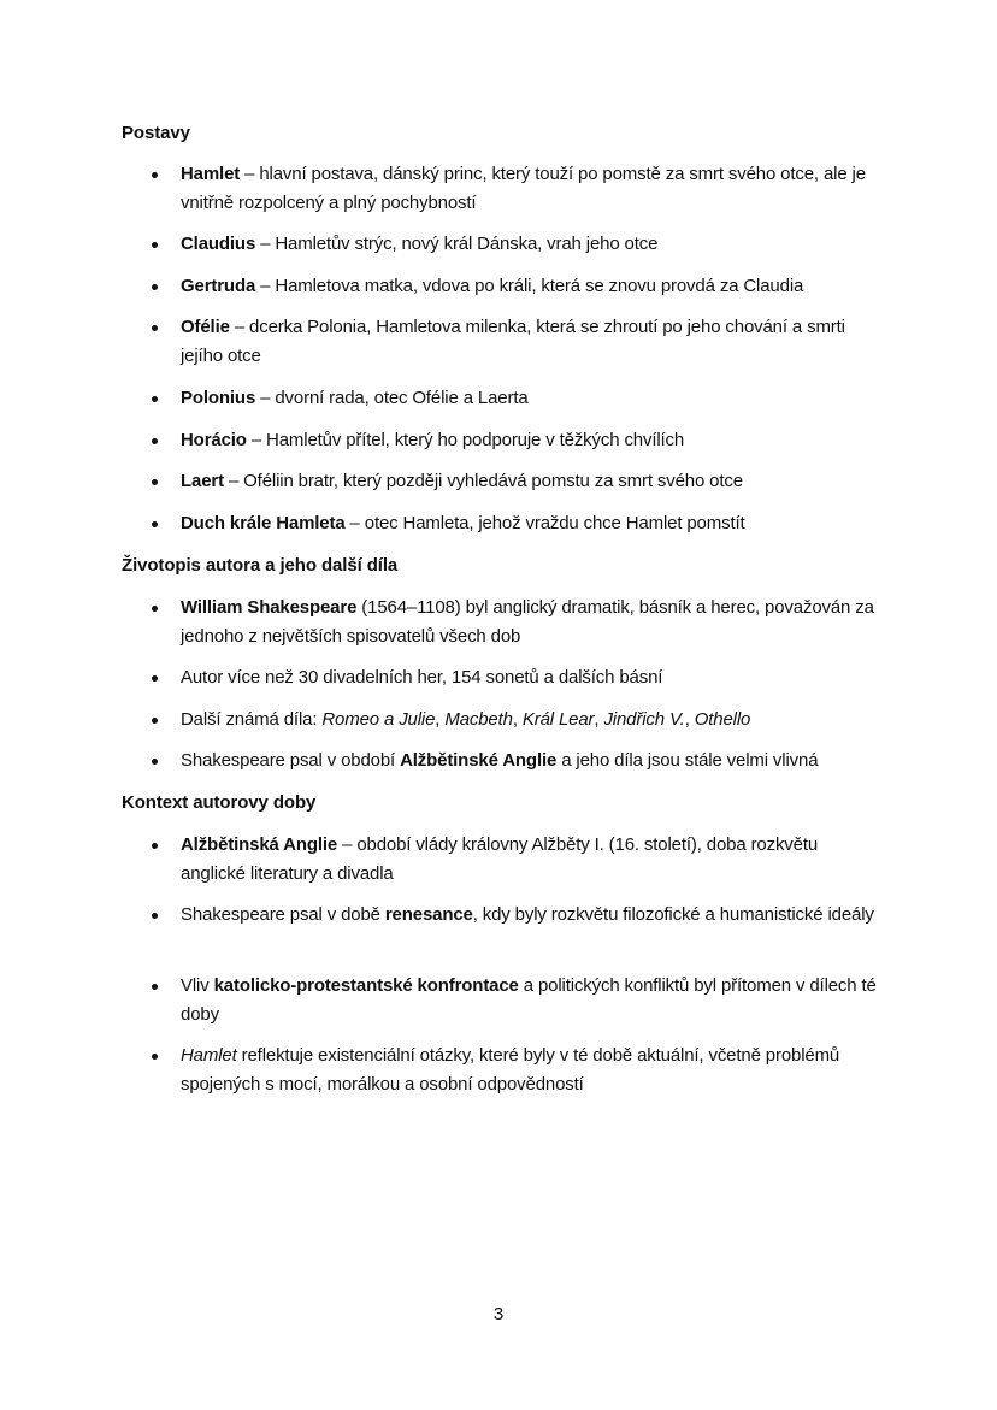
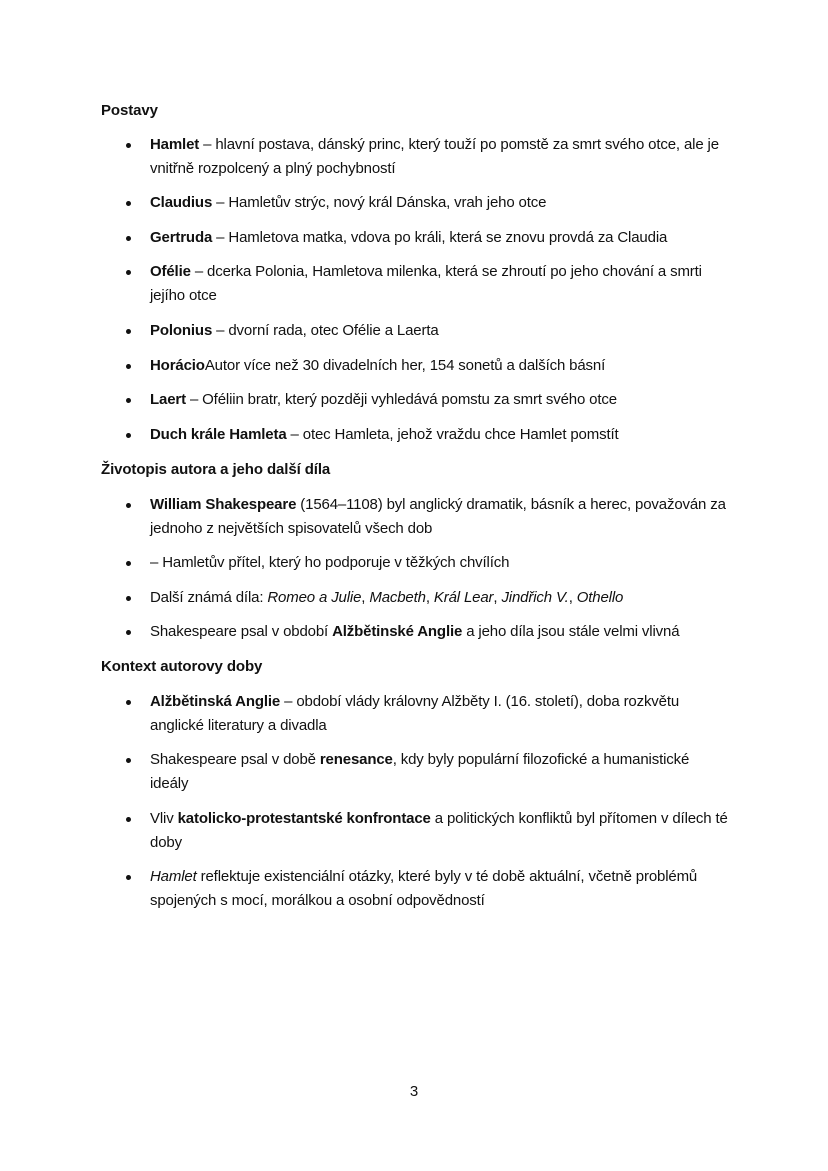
  Postavy
  Hamlet – hlavní postava, dánský princ, který touží po pomstě za smrt svého otce, ale je vnitřně rozpolcený a plný pochybností
  Claudius – Hamletův strýc, nový král Dánska, vrah jeho otce
  Gertruda – Hamletova matka, vdova po králi, která se znovu provdá za Claudia
  Ofélie – dcerka Polonia, Hamletova milenka, která se zhroutí po jeho chování a smrti jejího otce
  Polonius – dvorní rada, otec Ofélie a Laerta
- Horácio – Hamletův přítel, který ho podporuje v těžkých chvílích
+ HorácioAutor více než 30 divadelních her, 154 sonetů a dalších básní
  Laert – Oféliin bratr, který později vyhledává pomstu za smrt svého otce
  Duch krále Hamleta – otec Hamleta, jehož vraždu chce Hamlet pomstít
  Životopis autora a jeho další díla
  William Shakespeare (1564–1108) byl anglický dramatik, básník a herec, považován za jednoho z největších spisovatelů všech dob
- Autor více než 30 divadelních her, 154 sonetů a dalších básní
+ – Hamletův přítel, který ho podporuje v těžkých chvílích
  Další známá díla: Romeo a Julie, Macbeth, Král Lear, Jindřich V., Othello
  Shakespeare psal v období Alžbětinské Anglie a jeho díla jsou stále velmi vlivná
  Kontext autorovy doby
  Alžbětinská Anglie – období vlády královny Alžběty I. (16. století), doba rozkvětu anglické literatury a divadla
- Shakespeare psal v době renesance, kdy byly rozkvětu filozofické a humanistické ideály
+ Shakespeare psal v době renesance, kdy byly populární filozofické a humanistické ideály
  Vliv katolicko-protestantské konfrontace a politických konfliktů byl přítomen v dílech té doby
  Hamlet reflektuje existenciální otázky, které byly v té době aktuální, včetně problémů spojených s mocí, morálkou a osobní odpovědností
  3
